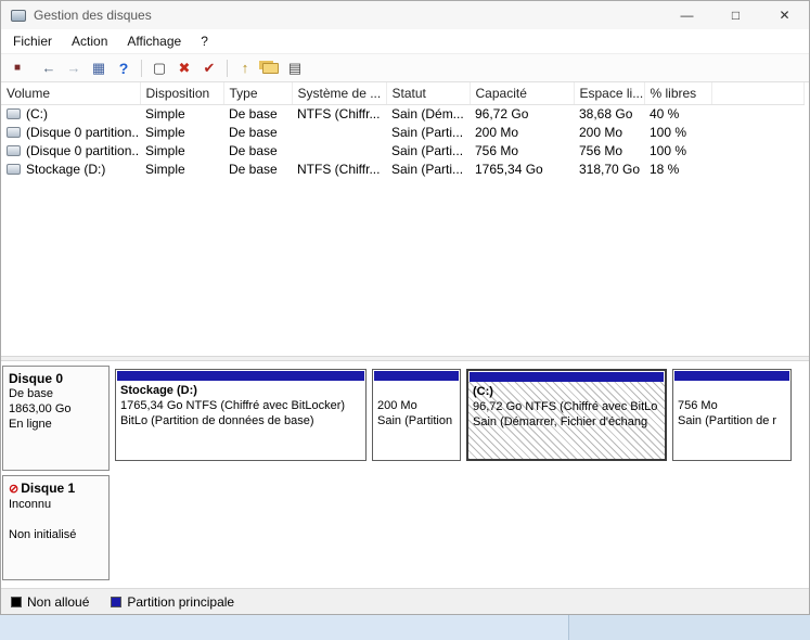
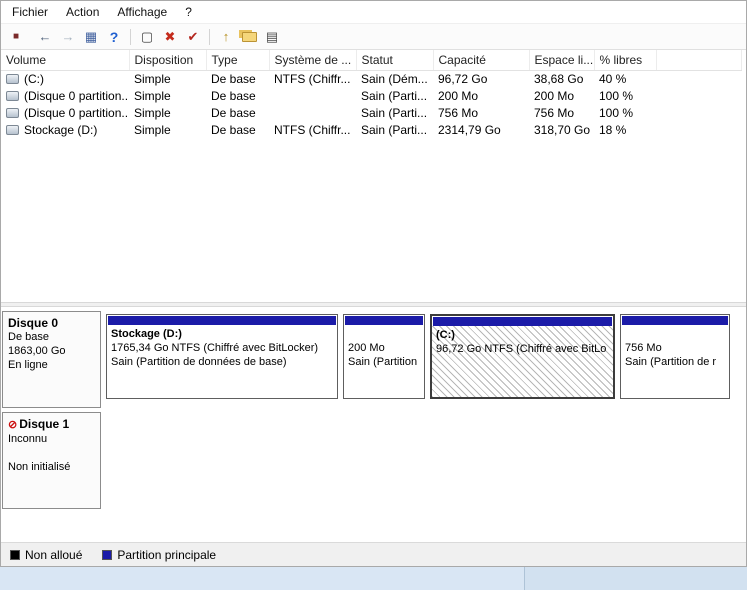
- Gestion des disques
- —
- □
- ✕
  Fichier
  Action
  Affichage
  ?
  ■
  ←
  →
  ▦
  ?
  ▢
  ✖
  ✔
  ↑
  ▤
  Volume	Disposition	Type	Système de ...	Statut	Capacité	Espace li...	% libres
  (C:)	Simple	De base	NTFS (Chiffr...	Sain (Dém...	96,72 Go	38,68 Go	40 %
  (Disque 0 partition..	Simple	De base		Sain (Parti...	200 Mo	200 Mo	100 %
  (Disque 0 partition..	Simple	De base		Sain (Parti...	756 Mo	756 Mo	100 %
- Stockage (D:)	Simple	De base	NTFS (Chiffr...	Sain (Parti...	1765,34 Go	318,70 Go	18 %
+ Stockage (D:)	Simple	De base	NTFS (Chiffr...	Sain (Parti...	2314,79 Go	318,70 Go	18 %
  Disque 0
  De base
  1863,00 Go
  En ligne
  Stockage (D:)
  1765,34 Go NTFS (Chiffré avec BitLocker)
- BitLo (Partition de données de base)
+ Sain (Partition de données de base)
  200 Mo
  Sain (Partition
  (C:)
  96,72 Go NTFS (Chiffré avec BitLo
- Sain (Démarrer, Fichier d'échang
  756 Mo
  Sain (Partition de r
  ⊘ Disque 1
  Inconnu
  Non initialisé
  Non alloué
  Partition principale
